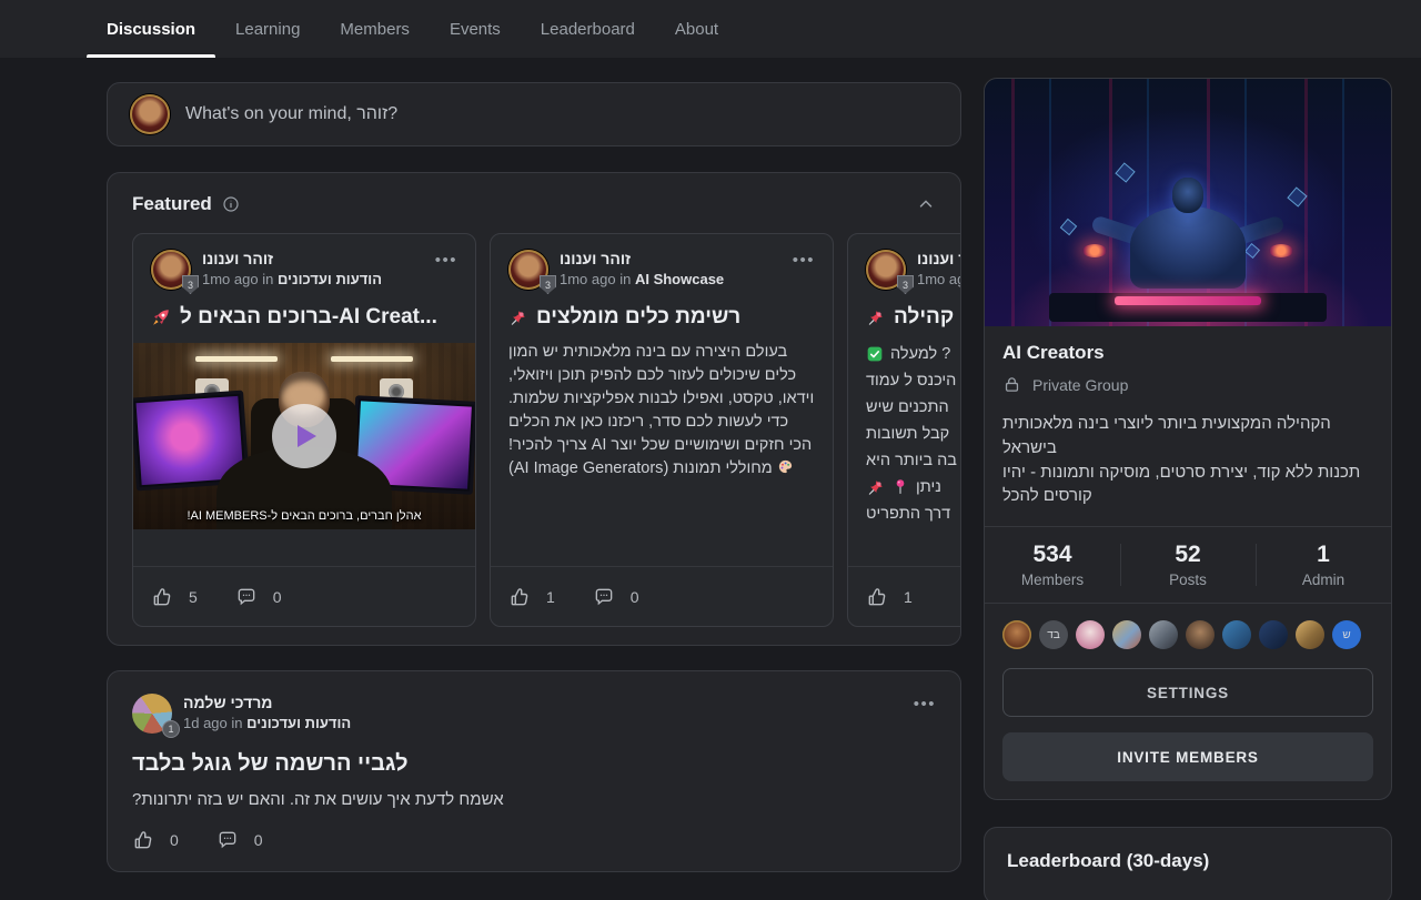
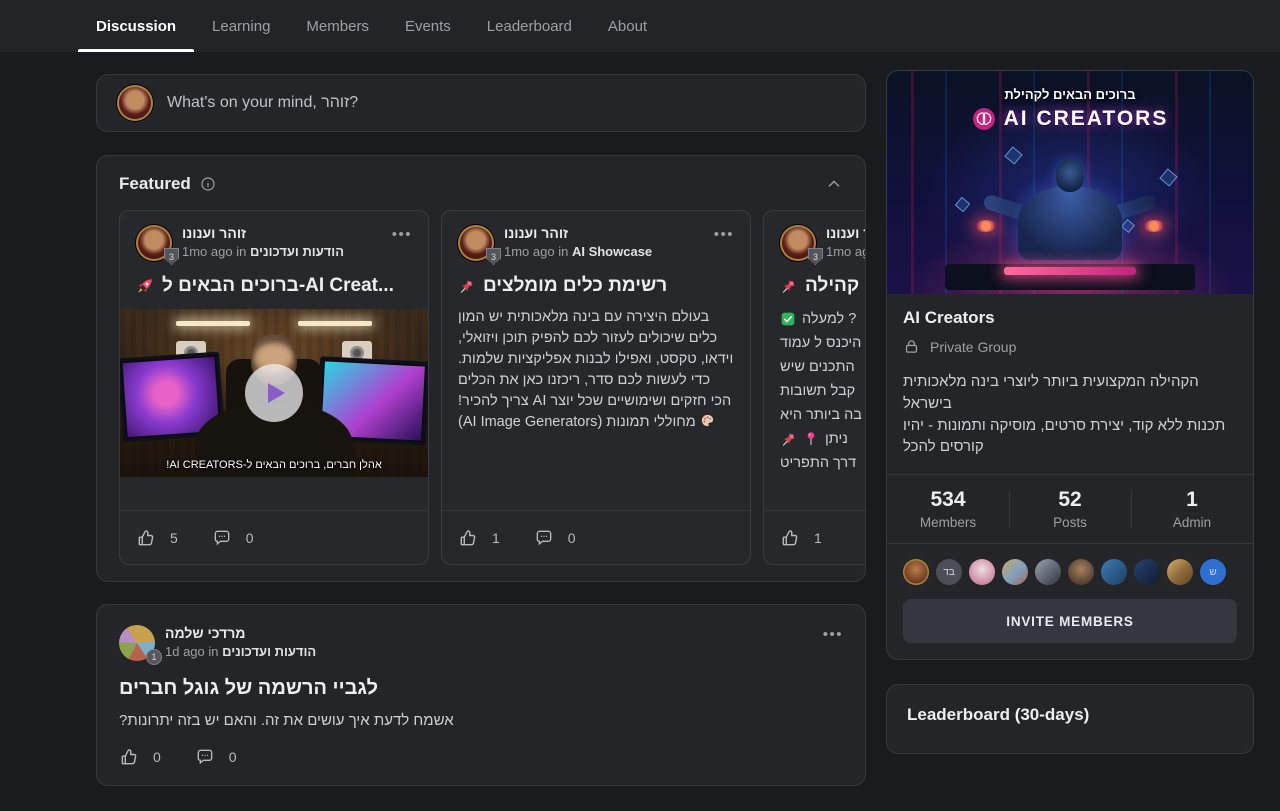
  Discussion
  Learning
  Members
  Events
  Leaderboard
  About
  What's on your mind, זוהר?
  Featured
  3
  זוהר וענונו
  1mo ago in הודעות ועדכונים
  •••
  ברוכים הבאים ל-AI Creat...
- אהלן חברים, ברוכים הבאים ל-AI MEMBERS!
+ אהלן חברים, ברוכים הבאים ל-AI CREATORS!
  5
  0
  3
  זוהר וענונו
  1mo ago in AI Showcase
  •••
  רשימת כלים מומלצים
  בעולם היצירה עם בינה מלאכותית יש המון כלים שיכולים לעזור לכם להפיק תוכן ויזואלי, וידאו, טקסט, ואפילו לבנות אפליקציות שלמות. כדי לעשות לכם סדר, ריכזנו כאן את הכלים הכי חזקים ושימושיים שכל יוצר AI צריך להכיר! מחוללי תמונות (AI Image Generators)
  1
  0
  3
  קהילה
  למעלה ?
  היכנס ל עמוד
  התכנים שיש
  קבל תשובות
  בה ביותר היא
  ניתן
  דרך התפריט
  1
  1
  מרדכי שלמה
  1d ago in הודעות ועדכונים
  •••
- לגביי הרשמה של גוגל בלבד
+ לגביי הרשמה של גוגל חברים
  אשמח לדעת איך עושים את זה. והאם יש בזה יתרונות?
  0
  0
+ ברוכים הבאים לקהילת
+ AI CREATORS
  AI Creators
  Private Group
  הקהילה המקצועית ביותר ליוצרי בינה מלאכותית בישראל
  תכנות ללא קוד, יצירת סרטים, מוסיקה ותמונות - יהיו קורסים להכל
  534
  Members
  52
  Posts
  1
  Admin
  בד
  ש
- SETTINGS
  INVITE MEMBERS
  Leaderboard (30-days)
